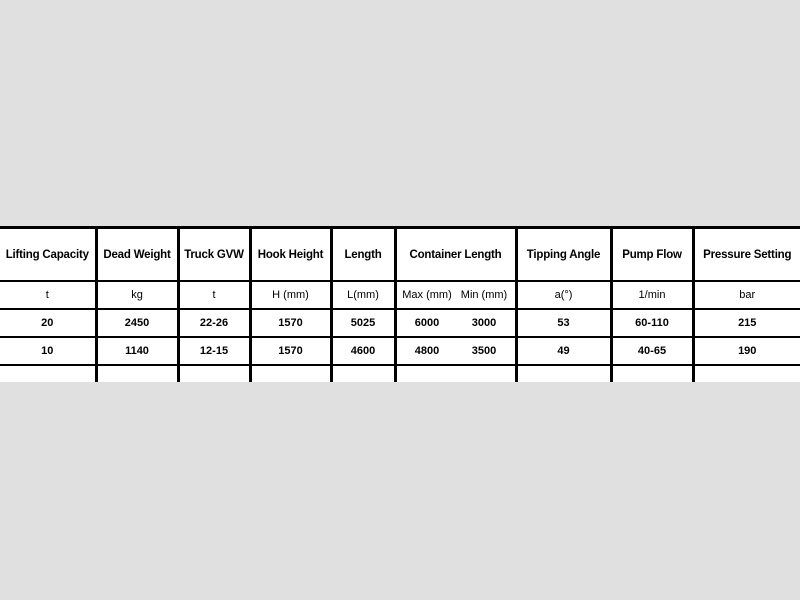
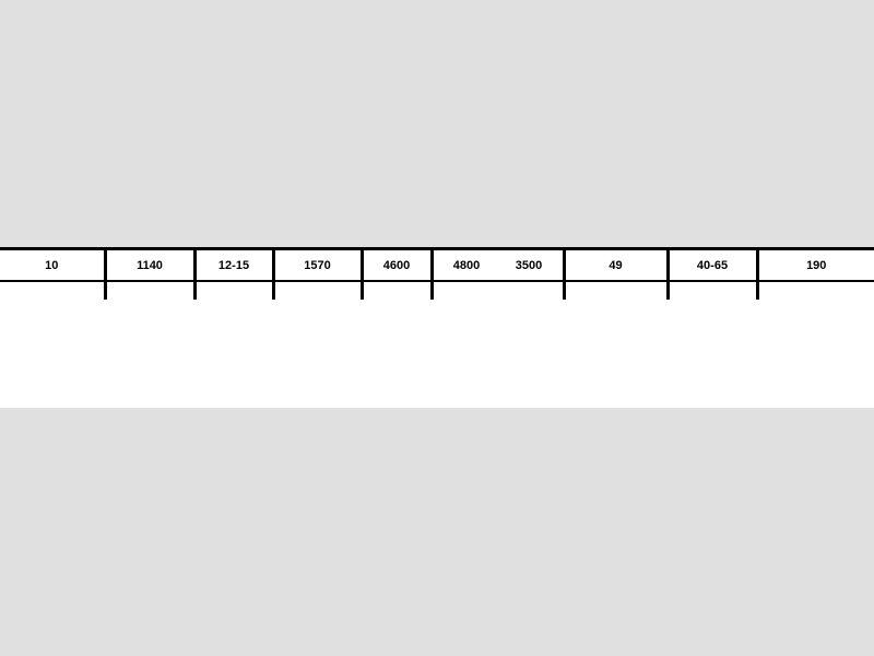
- Lifting Capacity	Dead Weight	Truck GVW	Hook Height	Length	Container Length	Tipping Angle	Pump Flow	Pressure Setting
- t	kg	t	H (mm)	L(mm)	Max (mm) Min (mm)	a(°)	1/min	bar
- 20	2450	22-26	1570	5025	6000 3000	53	60-110	215
  10	1140	12-15	1570	4600	4800 3500	49	40-65	190
